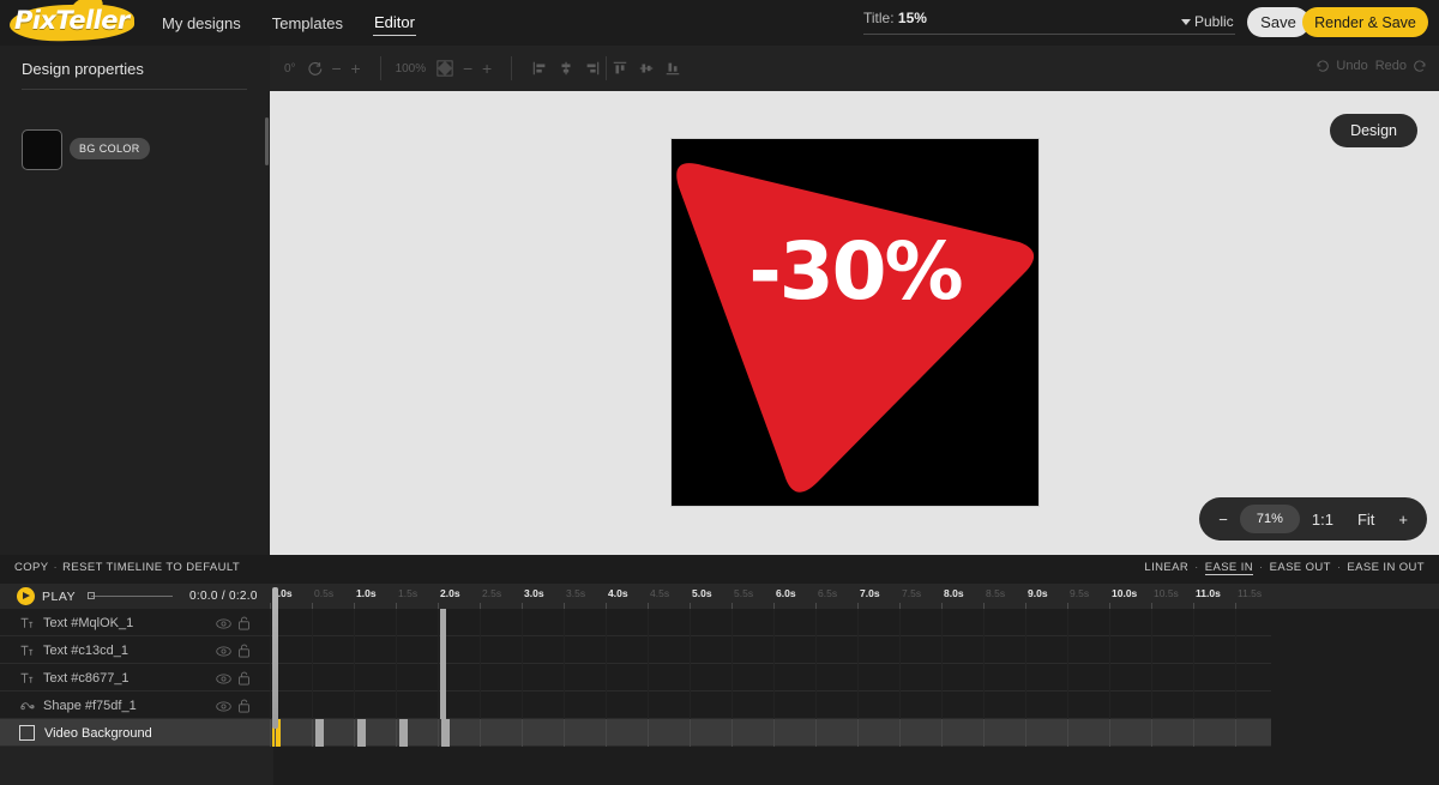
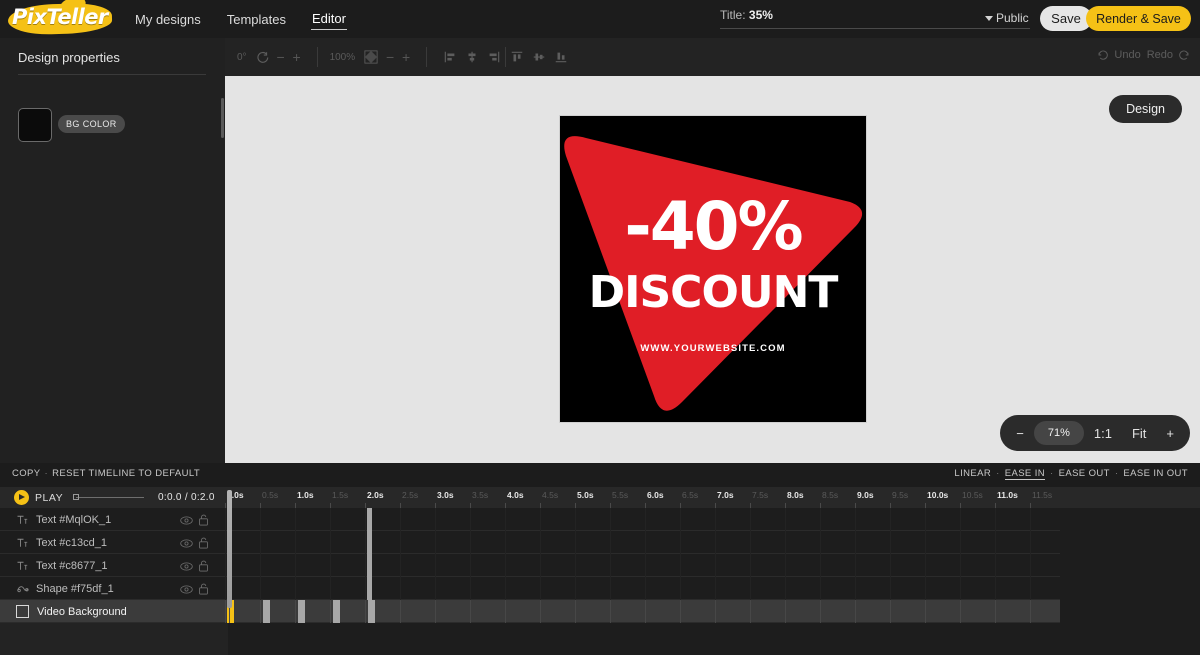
  PixTeller
  My designs
  Templates
  Editor
- Title: 15%
+ Title: 35%
  Public
  Save
  Render & Save
  Design properties
  BG COLOR
  0°
  −
  +
  100%
  −
  +
  Undo
  Redo
  Design
- -30%
+ -40%
+ DISCOUNT
+ WWW.YOURWEBSITE.COM
  −
  71%
  1:1
  Fit
  +
  COPY · RESET TIMELINE TO DEFAULT
  LINEAR · EASE IN · EASE OUT · EASE IN OUT
  PLAY
  0:0.0 / 0:2.0
  .0s
  0.5s
  1.0s
  1.5s
  2.0s
  2.5s
  3.0s
  3.5s
  4.0s
  4.5s
  5.0s
  5.5s
  6.0s
  6.5s
  7.0s
  7.5s
  8.0s
  8.5s
  9.0s
  9.5s
  10.0s
  10.5s
  11.0s
  11.5s
  Text #MqlOK_1
  Text #c13cd_1
  Text #c8677_1
  Shape #f75df_1
  Video Background
